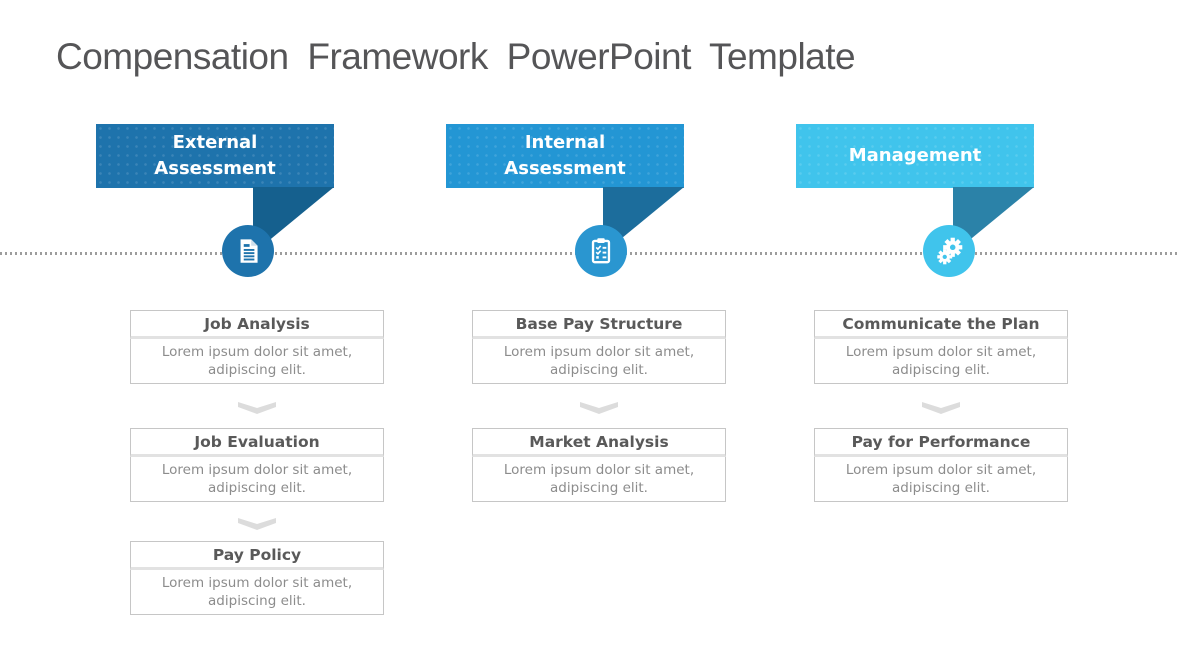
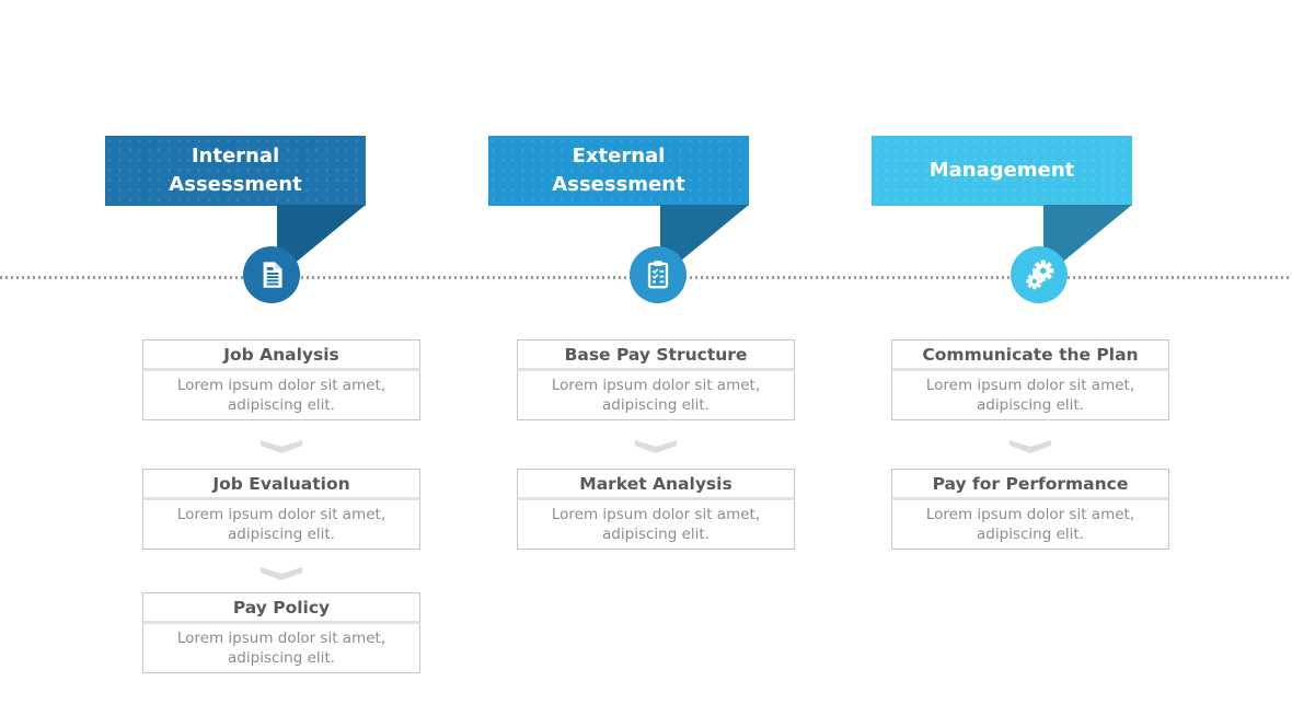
- Compensation Framework PowerPoint Template
- External Assessment
+ Internal Assessment
  Job Analysis
  Lorem ipsum dolor sit amet, adipiscing elit.
  Job Evaluation
  Lorem ipsum dolor sit amet, adipiscing elit.
  Pay Policy
  Lorem ipsum dolor sit amet, adipiscing elit.
- Internal Assessment
+ External Assessment
  Base Pay Structure
  Lorem ipsum dolor sit amet, adipiscing elit.
  Market Analysis
  Lorem ipsum dolor sit amet, adipiscing elit.
  Management
  Communicate the Plan
  Lorem ipsum dolor sit amet, adipiscing elit.
  Pay for Performance
  Lorem ipsum dolor sit amet, adipiscing elit.
